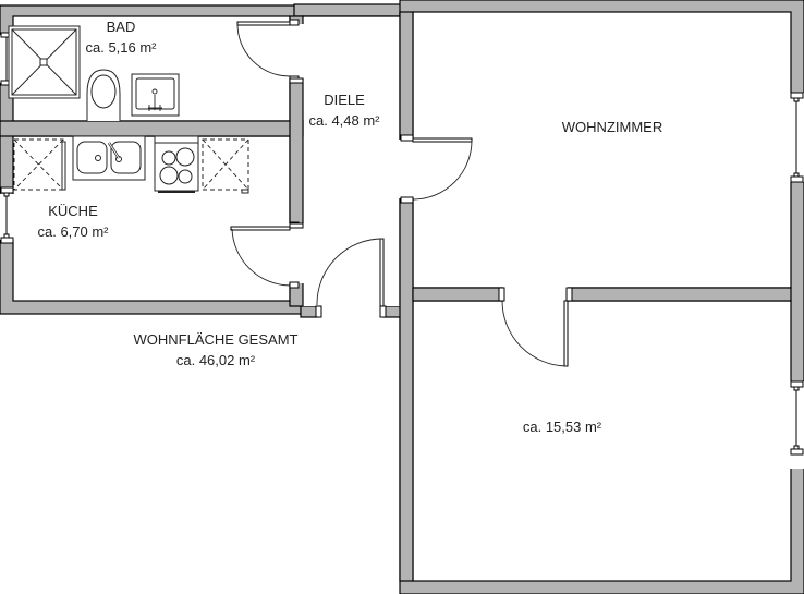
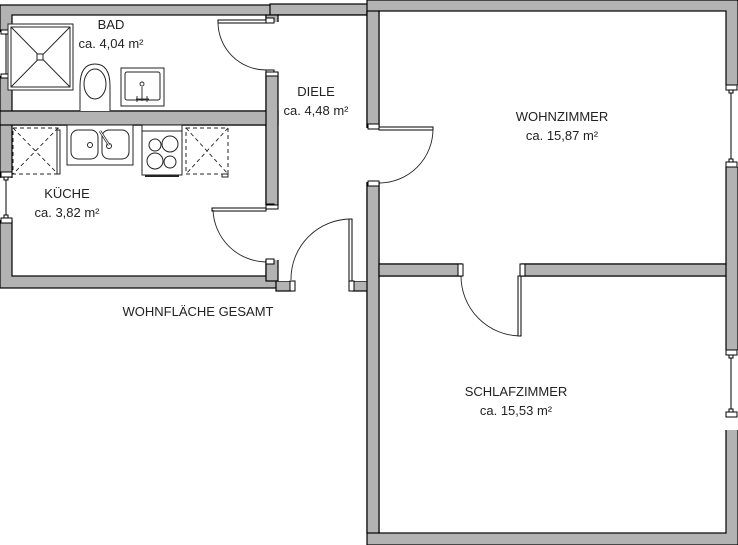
  BAD
- ca. 5,16 m²
+ ca. 4,04 m²
  KÜCHE
- ca. 6,70 m²
+ ca. 3,82 m²
  DIELE
  ca. 4,48 m²
  WOHNZIMMER
+ ca. 15,87 m²
+ SCHLAFZIMMER
  ca. 15,53 m²
  WOHNFLÄCHE GESAMT
- ca. 46,02 m²
